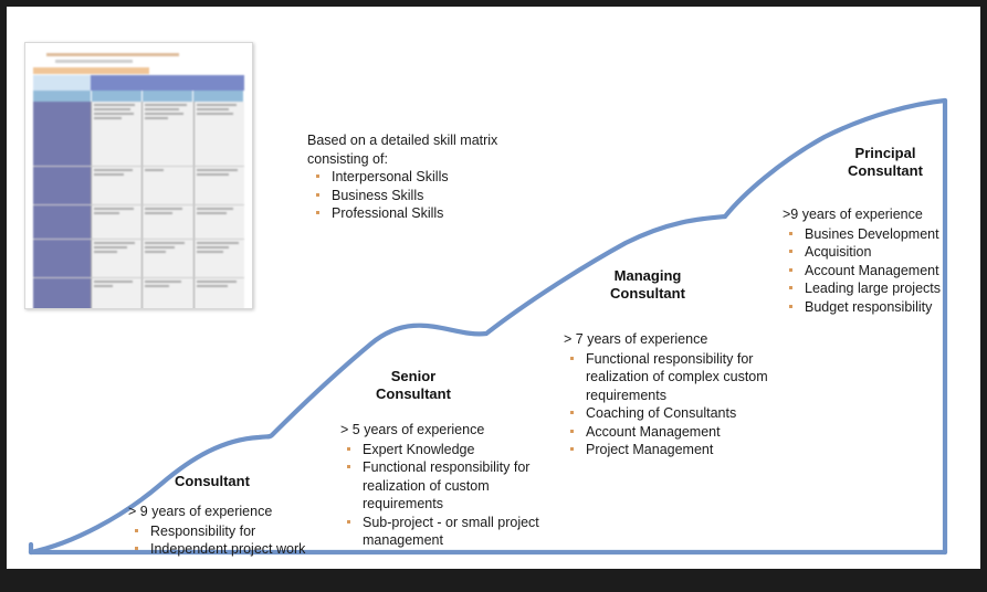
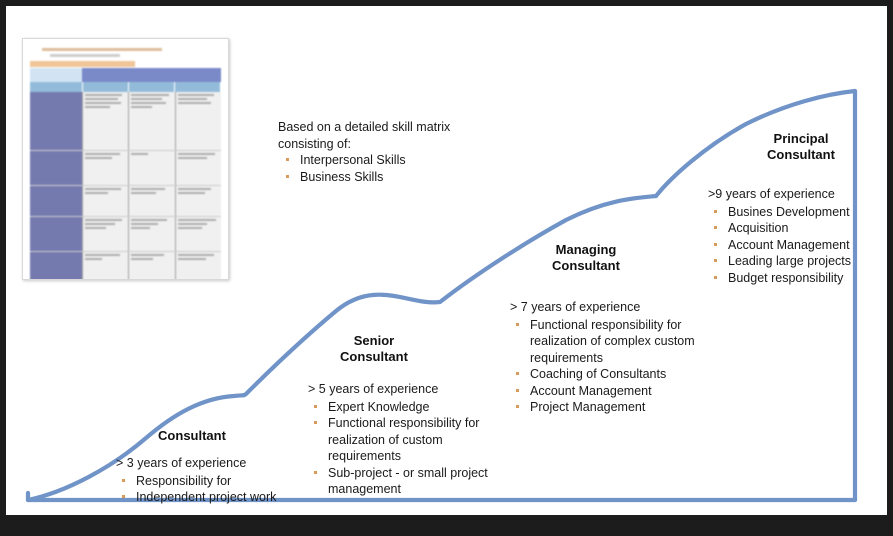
  Based on a detailed skill matrix
  consisting of:
  Interpersonal Skills
  Business Skills
- Professional Skills
  Consultant
- > 9 years of experience
+ > 3 years of experience
  Responsibility for
  Independent project work
  Senior
  Consultant
  > 5 years of experience
  Expert Knowledge
  Functional responsibility for realization of custom requirements
  Sub-project - or small project management
  Managing
  Consultant
  > 7 years of experience
  Functional responsibility for realization of complex custom requirements
  Coaching of Consultants
  Account Management
  Project Management
  Principal
  Consultant
  >9 years of experience
  Busines Development
  Acquisition
  Account Management
  Leading large projects
  Budget responsibility
